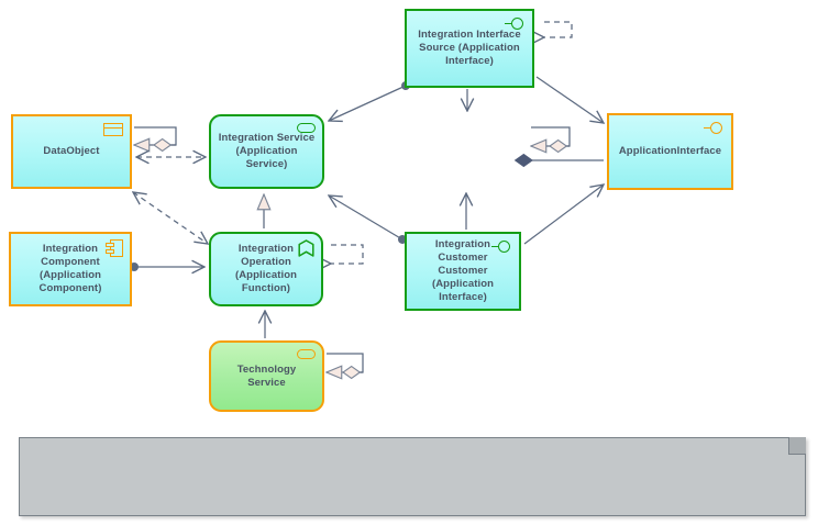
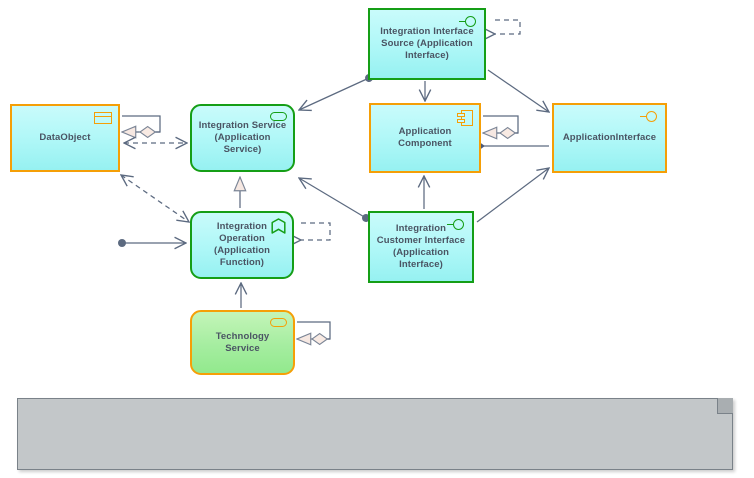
  Integration Interface Source (Application Interface)
  DataObject
  Integration Service (Application Service)
+ Application Component
  ApplicationInterface
- Integration Component (Application Component)
  Integration Operation (Application Function)
- Integration Customer Customer (Application Interface)
+ Integration Customer Interface (Application Interface)
  Technology Service
